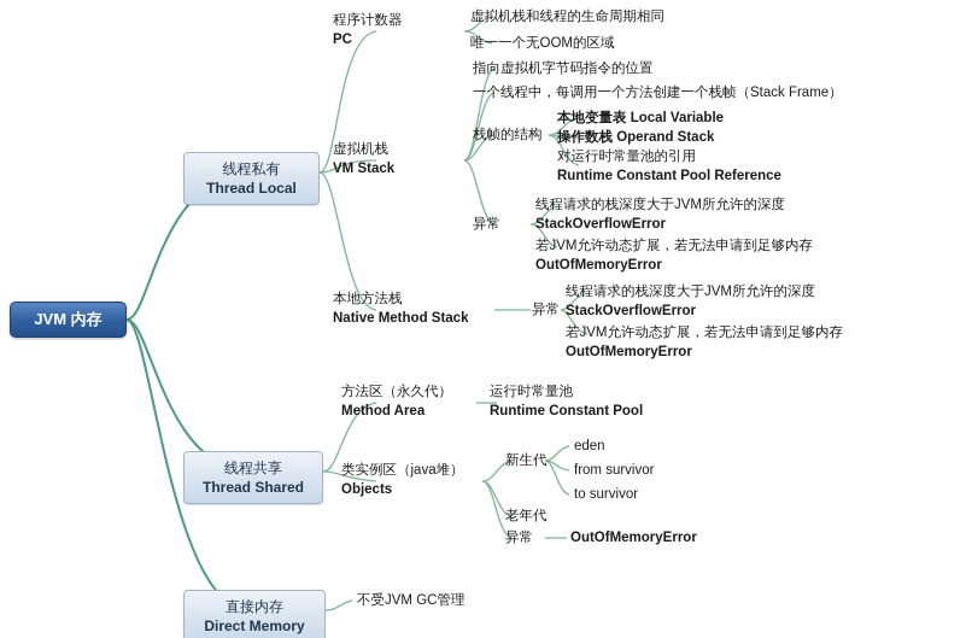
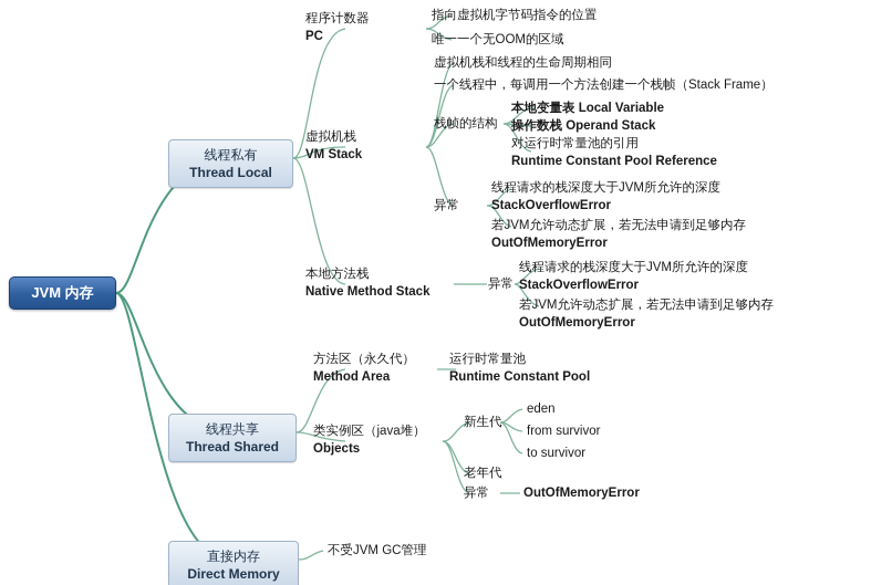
  JVM 内存
  线程私有
  Thread Local
  线程共享
  Thread Shared
  直接内存
  Direct Memory
  程序计数器
  PC
- 虚拟机栈和线程的生命周期相同
+ 指向虚拟机字节码指令的位置
  唯一一个无OOM的区域
  虚拟机栈
  VM Stack
- 指向虚拟机字节码指令的位置
+ 虚拟机栈和线程的生命周期相同
  一个线程中，每调用一个方法创建一个栈帧（Stack Frame）
  栈帧的结构
  本地变量表 Local Variable
  操作数栈 Operand Stack
  对运行时常量池的引用
  Runtime Constant Pool Reference
  异常
  线程请求的栈深度大于JVM所允许的深度
  StackOverflowError
  若JVM允许动态扩展，若无法申请到足够内存
  OutOfMemoryError
  本地方法栈
  Native Method Stack
  异常
  线程请求的栈深度大于JVM所允许的深度
  StackOverflowError
  若JVM允许动态扩展，若无法申请到足够内存
  OutOfMemoryError
  方法区（永久代）
  Method Area
  运行时常量池
  Runtime Constant Pool
  类实例区（java堆）
  Objects
  新生代
  eden
  from survivor
  to survivor
  老年代
  异常
  OutOfMemoryError
  不受JVM GC管理
